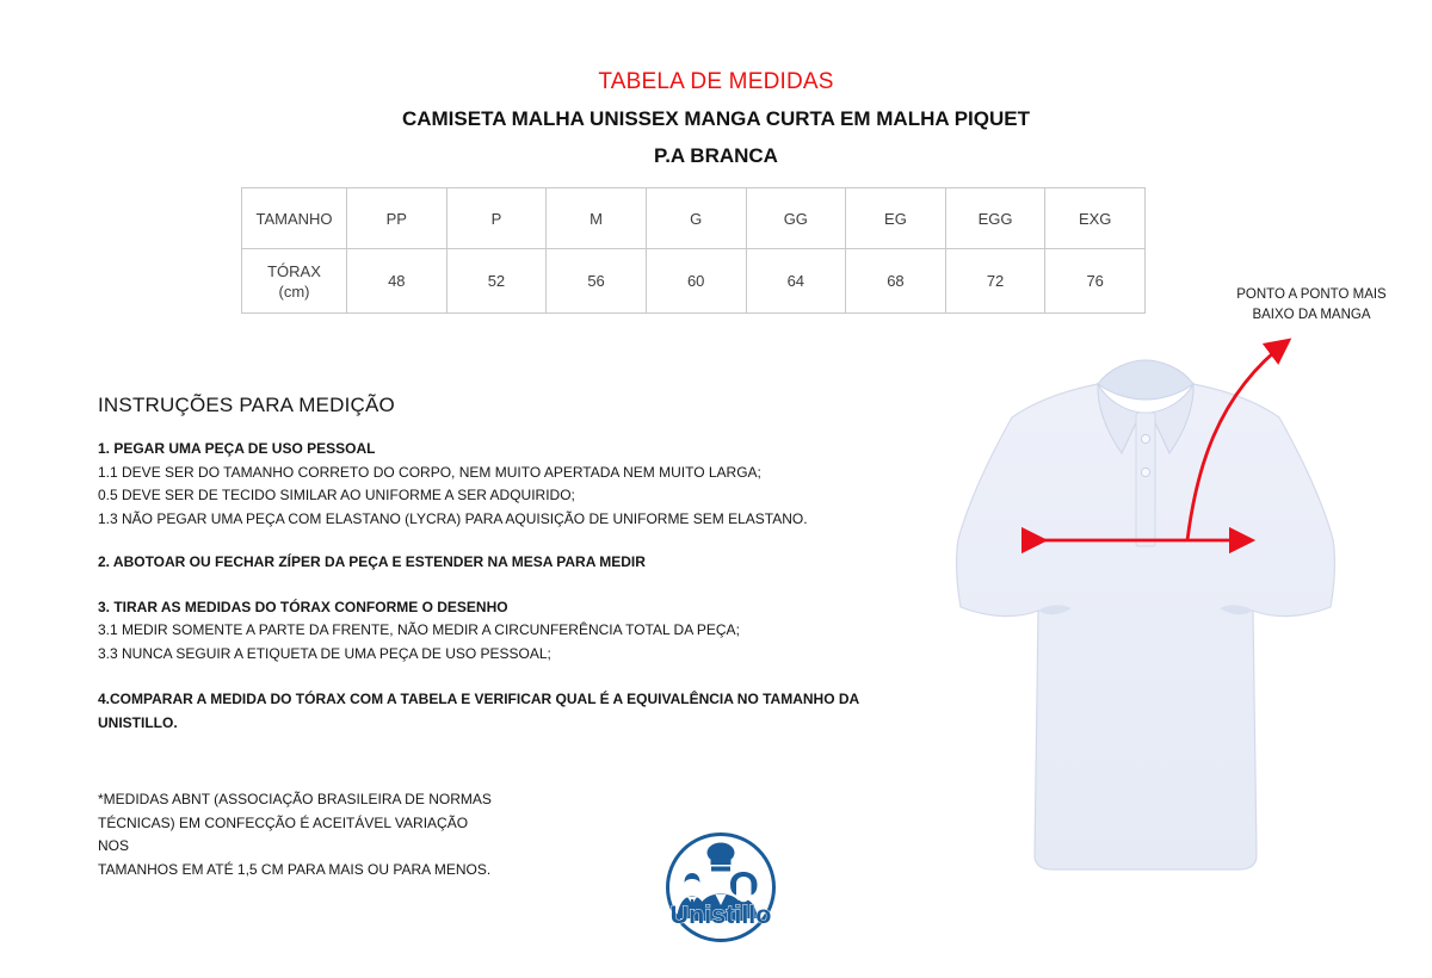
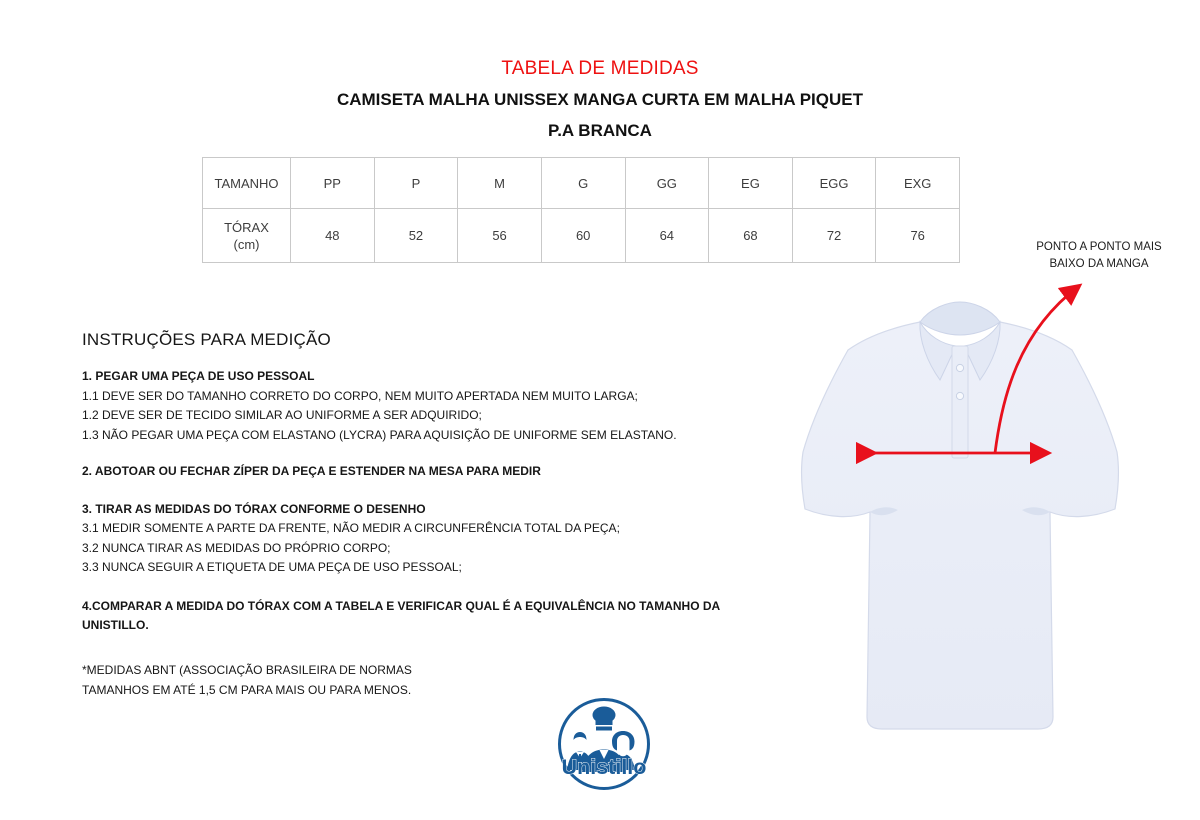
  TABELA DE MEDIDAS
  CAMISETA MALHA UNISSEX MANGA CURTA EM MALHA PIQUET
  P.A BRANCA
  TAMANHO	PP	P	M	G	GG	EG	EGG	EXG
  TÓRAX (cm)	48	52	56	60	64	68	72	76
  PONTO A PONTO MAIS
  BAIXO DA MANGA
  INSTRUÇÕES PARA MEDIÇÃO
  1. PEGAR UMA PEÇA DE USO PESSOAL
  1.1 DEVE SER DO TAMANHO CORRETO DO CORPO, NEM MUITO APERTADA NEM MUITO LARGA;
- 0.5 DEVE SER DE TECIDO SIMILAR AO UNIFORME A SER ADQUIRIDO;
+ 1.2 DEVE SER DE TECIDO SIMILAR AO UNIFORME A SER ADQUIRIDO;
  1.3 NÃO PEGAR UMA PEÇA COM ELASTANO (LYCRA) PARA AQUISIÇÃO DE UNIFORME SEM ELASTANO.
  2. ABOTOAR OU FECHAR ZÍPER DA PEÇA E ESTENDER NA MESA PARA MEDIR
  3. TIRAR AS MEDIDAS DO TÓRAX CONFORME O DESENHO
  3.1 MEDIR SOMENTE A PARTE DA FRENTE, NÃO MEDIR A CIRCUNFERÊNCIA TOTAL DA PEÇA;
+ 3.2 NUNCA TIRAR AS MEDIDAS DO PRÓPRIO CORPO;
  3.3 NUNCA SEGUIR A ETIQUETA DE UMA PEÇA DE USO PESSOAL;
  4.COMPARAR A MEDIDA DO TÓRAX COM A TABELA E VERIFICAR QUAL É A EQUIVALÊNCIA NO TAMANHO DA UNISTILLO.
  *MEDIDAS ABNT (ASSOCIAÇÃO BRASILEIRA DE NORMAS
- TÉCNICAS) EM CONFECÇÃO É ACEITÁVEL VARIAÇÃO NOS
  TAMANHOS EM ATÉ 1,5 CM PARA MAIS OU PARA MENOS.
  Unistillo
